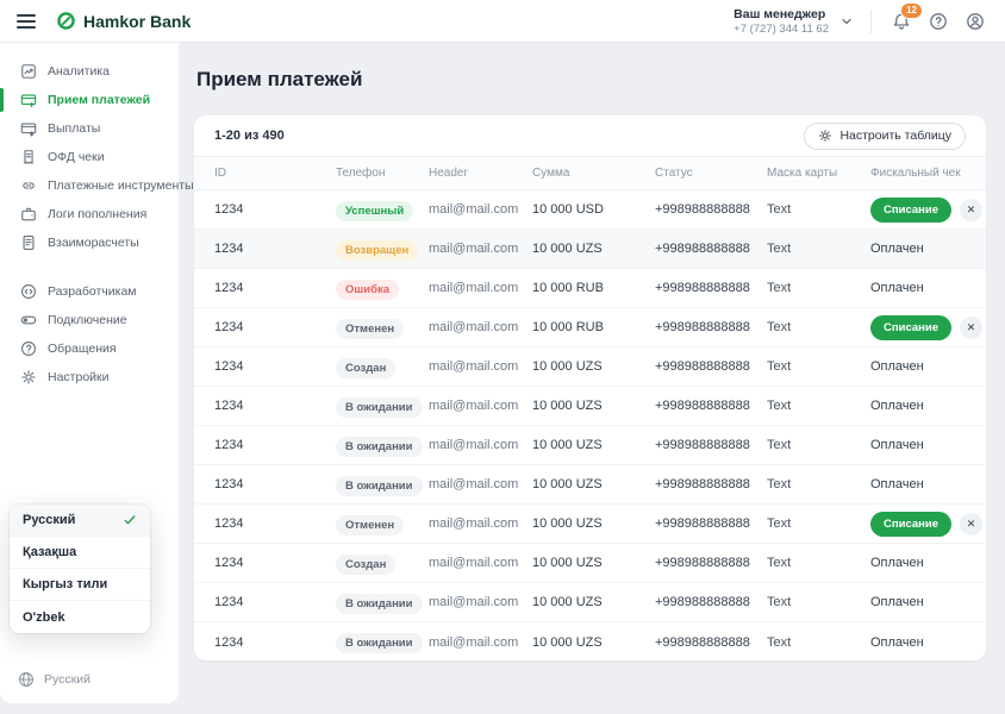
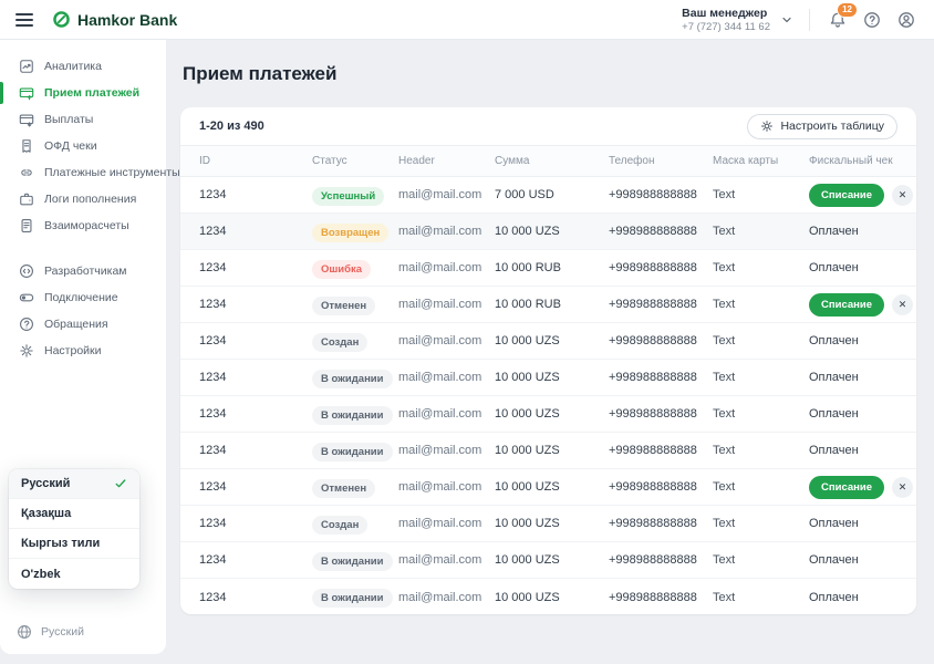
  Hamkor Bank
  Ваш менеджер
  +7 (727) 344 11 62
  12
  Аналитика
  Прием платежей
  Выплаты
  ОФД чеки
  Платежные инструменты
  Логи пополнения
  Взаиморасчеты
  Разработчикам
  Подключение
  Обращения
  Настройки
  Русский
  Русский
  Қазақша
  Кыргыз тили
  O'zbek
  Прием платежей
  1-20 из 490
  Настроить таблицу
  ID
- Телефон
+ Статус
  Header
  Сумма
- Статус
+ Телефон
  Маска карты
  Фискальный чек
  1234
  Успешный
  mail@mail.com
- 10 000 USD
+ 7 000 USD
  +998988888888
  Text
  Списание
  ✕
  1234
  Возвращен
  mail@mail.com
  10 000 UZS
  +998988888888
  Text
  Оплачен
  1234
  Ошибка
  mail@mail.com
  10 000 RUB
  +998988888888
  Text
  Оплачен
  1234
  Отменен
  mail@mail.com
  10 000 RUB
  +998988888888
  Text
  Списание
  ✕
  1234
  Создан
  mail@mail.com
  10 000 UZS
  +998988888888
  Text
  Оплачен
  1234
  В ожидании
  mail@mail.com
  10 000 UZS
  +998988888888
  Text
  Оплачен
  1234
  В ожидании
  mail@mail.com
  10 000 UZS
  +998988888888
  Text
  Оплачен
  1234
  В ожидании
  mail@mail.com
  10 000 UZS
  +998988888888
  Text
  Оплачен
  1234
  Отменен
  mail@mail.com
  10 000 UZS
  +998988888888
  Text
  Списание
  ✕
  1234
  Создан
  mail@mail.com
  10 000 UZS
  +998988888888
  Text
  Оплачен
  1234
  В ожидании
  mail@mail.com
  10 000 UZS
  +998988888888
  Text
  Оплачен
  1234
  В ожидании
  mail@mail.com
  10 000 UZS
  +998988888888
  Text
  Оплачен
